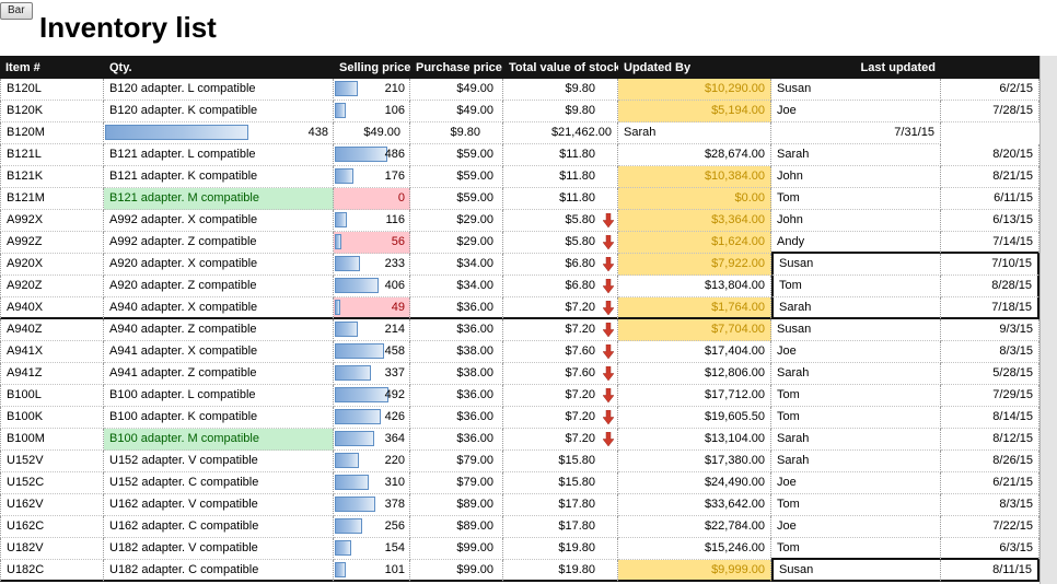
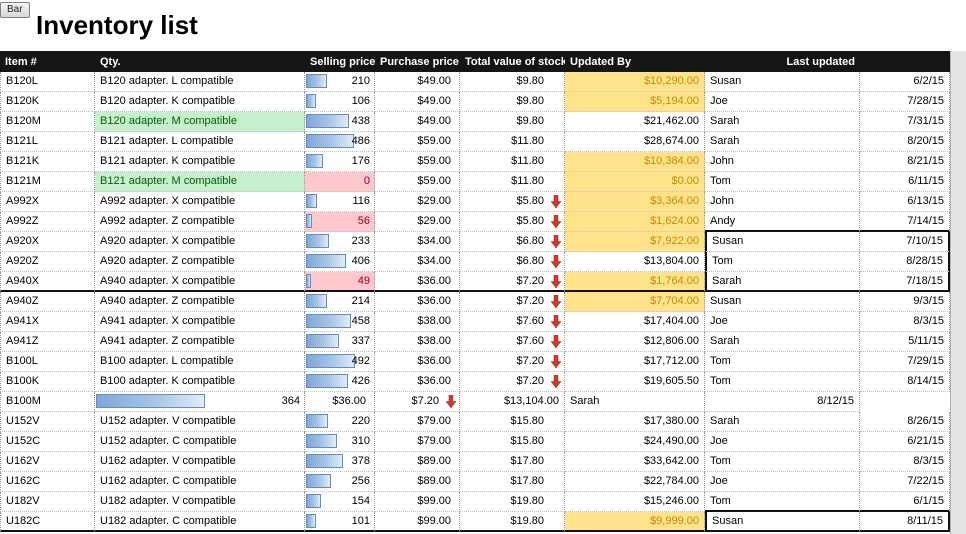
  Bar
  Inventory list
  Item #
  Qty.
  Selling price
  Purchase price
  Total value of stock
  Updated By
  Last updated
  B120L
  B120 adapter. L compatible
  210
  $49.00
  $9.80
  $10,290.00
  Susan
  6/2/15
  B120K
  B120 adapter. K compatible
  106
  $49.00
  $9.80
  $5,194.00
  Joe
  7/28/15
  B120M
+ B120 adapter. M compatible
  438
  $49.00
  $9.80
  $21,462.00
  Sarah
  7/31/15
  B121L
  B121 adapter. L compatible
  486
  $59.00
  $11.80
  $28,674.00
  Sarah
  8/20/15
  B121K
  B121 adapter. K compatible
  176
  $59.00
  $11.80
  $10,384.00
  John
  8/21/15
  B121M
  B121 adapter. M compatible
  0
  $59.00
  $11.80
  $0.00
  Tom
  6/11/15
  A992X
  A992 adapter. X compatible
  116
  $29.00
  $5.80
  $3,364.00
  John
  6/13/15
  A992Z
  A992 adapter. Z compatible
  56
  $29.00
  $5.80
  $1,624.00
  Andy
  7/14/15
  A920X
  A920 adapter. X compatible
  233
  $34.00
  $6.80
  $7,922.00
  Susan
  7/10/15
  A920Z
  A920 adapter. Z compatible
  406
  $34.00
  $6.80
  $13,804.00
  Tom
  8/28/15
  A940X
  A940 adapter. X compatible
  49
  $36.00
  $7.20
  $1,764.00
  Sarah
  7/18/15
  A940Z
  A940 adapter. Z compatible
  214
  $36.00
  $7.20
  $7,704.00
  Susan
  9/3/15
  A941X
  A941 adapter. X compatible
  458
  $38.00
  $7.60
  $17,404.00
  Joe
  8/3/15
  A941Z
  A941 adapter. Z compatible
  337
  $38.00
  $7.60
  $12,806.00
  Sarah
- 5/28/15
+ 5/11/15
  B100L
  B100 adapter. L compatible
  492
  $36.00
  $7.20
  $17,712.00
  Tom
  7/29/15
  B100K
  B100 adapter. K compatible
  426
  $36.00
  $7.20
  $19,605.50
  Tom
  8/14/15
  B100M
- B100 adapter. M compatible
  364
  $36.00
  $7.20
  $13,104.00
  Sarah
  8/12/15
  U152V
  U152 adapter. V compatible
  220
  $79.00
  $15.80
  $17,380.00
  Sarah
  8/26/15
  U152C
  U152 adapter. C compatible
  310
  $79.00
  $15.80
  $24,490.00
  Joe
  6/21/15
  U162V
  U162 adapter. V compatible
  378
  $89.00
  $17.80
  $33,642.00
  Tom
  8/3/15
  U162C
  U162 adapter. C compatible
  256
  $89.00
  $17.80
  $22,784.00
  Joe
  7/22/15
  U182V
  U182 adapter. V compatible
  154
  $99.00
  $19.80
  $15,246.00
  Tom
- 6/3/15
+ 6/1/15
  U182C
  U182 adapter. C compatible
  101
  $99.00
  $19.80
  $9,999.00
  Susan
  8/11/15
